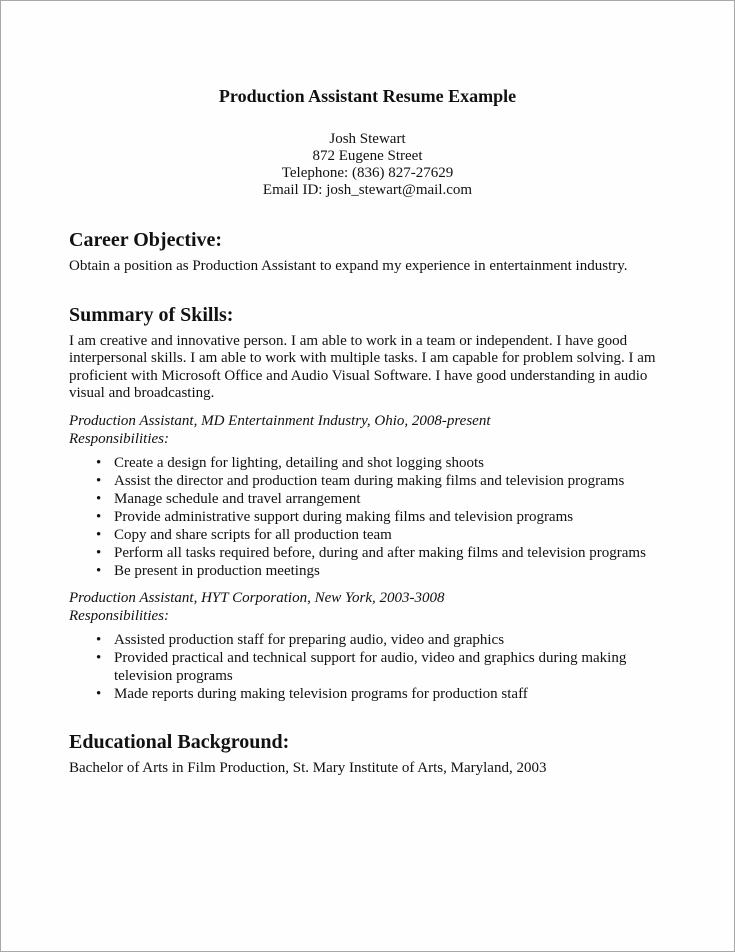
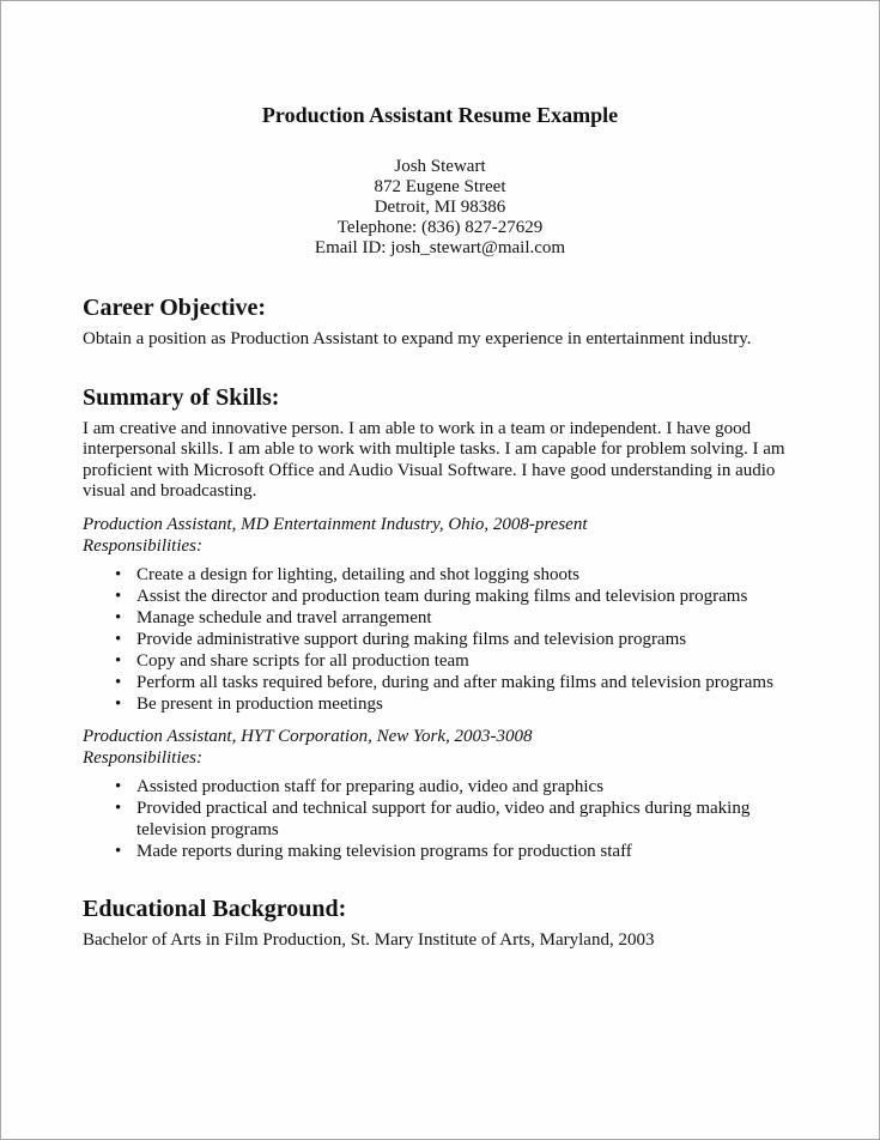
  Production Assistant Resume Example
  Josh Stewart
  872 Eugene Street
+ Detroit, MI 98386
  Telephone: (836) 827-27629
  Email ID: josh_stewart@mail.com
  Career Objective:
  Obtain a position as Production Assistant to expand my experience in entertainment industry.
  Summary of Skills:
  I am creative and innovative person. I am able to work in a team or independent. I have good interpersonal skills. I am able to work with multiple tasks. I am capable for problem solving. I am proficient with Microsoft Office and Audio Visual Software. I have good understanding in audio visual and broadcasting.
  Production Assistant, MD Entertainment Industry, Ohio, 2008-present
  Responsibilities:
  •
  Create a design for lighting, detailing and shot logging shoots
  •
  Assist the director and production team during making films and television programs
  •
  Manage schedule and travel arrangement
  •
  Provide administrative support during making films and television programs
  •
  Copy and share scripts for all production team
  •
  Perform all tasks required before, during and after making films and television programs
  •
  Be present in production meetings
  Production Assistant, HYT Corporation, New York, 2003-3008
  Responsibilities:
  •
  Assisted production staff for preparing audio, video and graphics
  •
  Provided practical and technical support for audio, video and graphics during making television programs
  •
  Made reports during making television programs for production staff
  Educational Background:
  Bachelor of Arts in Film Production, St. Mary Institute of Arts, Maryland, 2003
